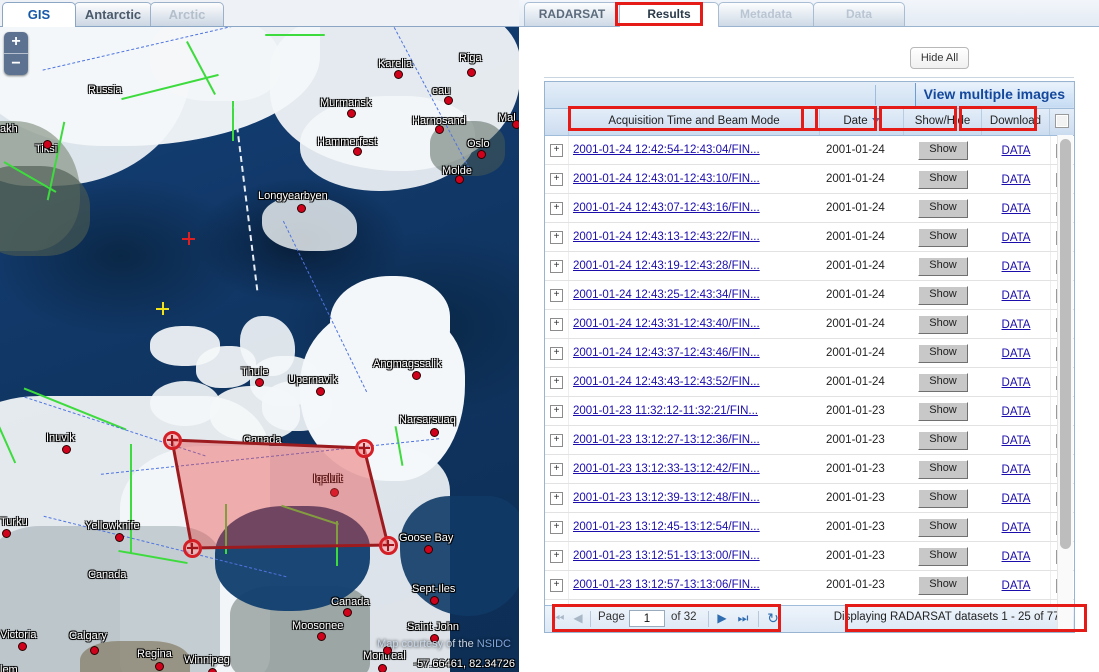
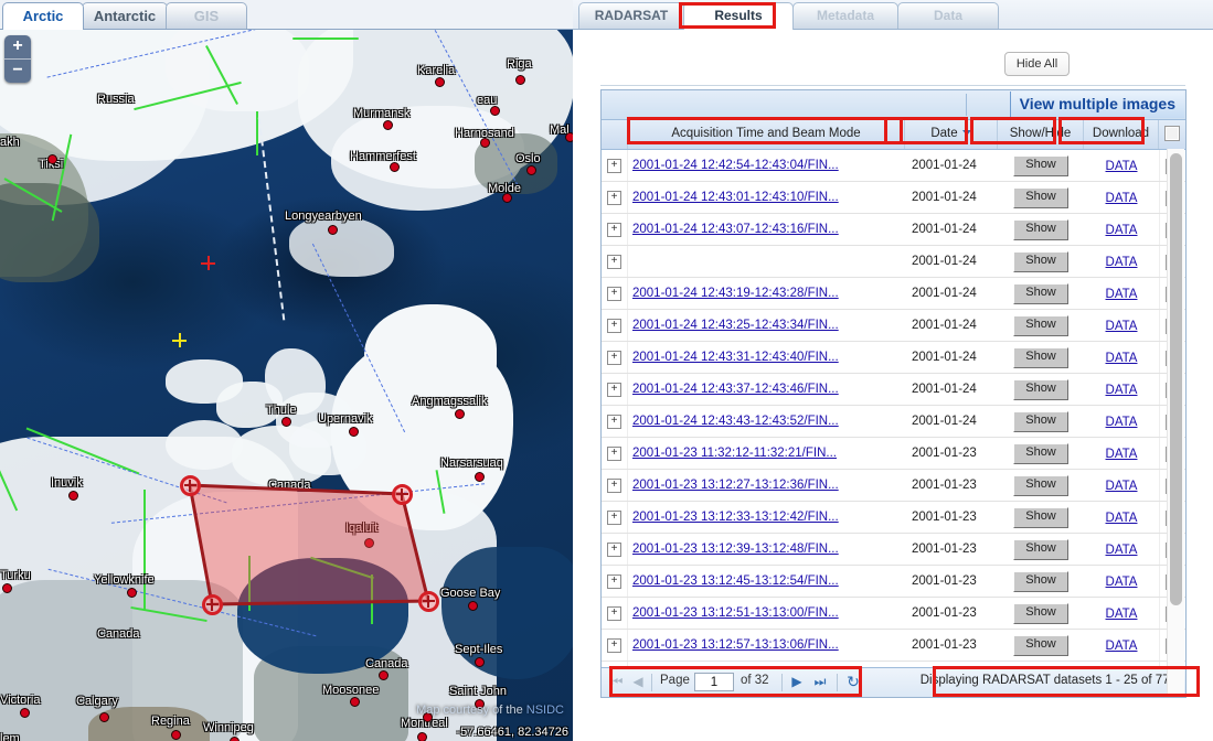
- GIS
+ Arctic
  Antarctic
- Arctic
+ GIS
  Russia
  Tiksi
  akh
  Murmansk
  Karelia
  Riga
  eau
  Harnosand
  Mal
  Oslo
  Hammerfest
  Molde
  Longyearbyen
  Thule
  Upernavik
  Angmagssalik
  Narsarsuaq
  Canada
  Inuvik
  Turku
  Yellowknife
  Canada
  Iqaluit
  Goose Bay
  Sept-Iles
  Canada
  Moosonee
  Saint John
  Victoria
  Calgary
  Regina
  Winnipeg
  lem
  Montreal
  +
  −
  Map courtesy of the NSIDC
  -57.66461, 82.34726
  RADARSAT
  Results
  Metadata
  Data
  Hide All
  View multiple images
  Acquisition Time and Beam Mode
  Date
  Show/Hide
  Download
  +
  2001-01-24 12:42:54-12:43:04/FIN...
  2001-01-24
  Show
  DATA
  +
  2001-01-24 12:43:01-12:43:10/FIN...
  2001-01-24
  Show
  DATA
  +
  2001-01-24 12:43:07-12:43:16/FIN...
  2001-01-24
  Show
  DATA
  +
- 2001-01-24 12:43:13-12:43:22/FIN...
  2001-01-24
  Show
  DATA
  +
  2001-01-24 12:43:19-12:43:28/FIN...
  2001-01-24
  Show
  DATA
  +
  2001-01-24 12:43:25-12:43:34/FIN...
  2001-01-24
  Show
  DATA
  +
  2001-01-24 12:43:31-12:43:40/FIN...
  2001-01-24
  Show
  DATA
  +
  2001-01-24 12:43:37-12:43:46/FIN...
  2001-01-24
  Show
  DATA
  +
  2001-01-24 12:43:43-12:43:52/FIN...
  2001-01-24
  Show
  DATA
  +
  2001-01-23 11:32:12-11:32:21/FIN...
  2001-01-23
  Show
  DATA
  +
  2001-01-23 13:12:27-13:12:36/FIN...
  2001-01-23
  Show
  DATA
  +
  2001-01-23 13:12:33-13:12:42/FIN...
  2001-01-23
  Show
  DATA
  +
  2001-01-23 13:12:39-13:12:48/FIN...
  2001-01-23
  Show
  DATA
  +
  2001-01-23 13:12:45-13:12:54/FIN...
  2001-01-23
  Show
  DATA
  +
  2001-01-23 13:12:51-13:13:00/FIN...
  2001-01-23
  Show
  DATA
  +
  2001-01-23 13:12:57-13:13:06/FIN...
  2001-01-23
  Show
  DATA
  ⏮
  ◀
  Page
  1
  of 32
  ▶
  ⏭
  ↻
  Displaying RADARSAT datasets 1 - 25 of 7
